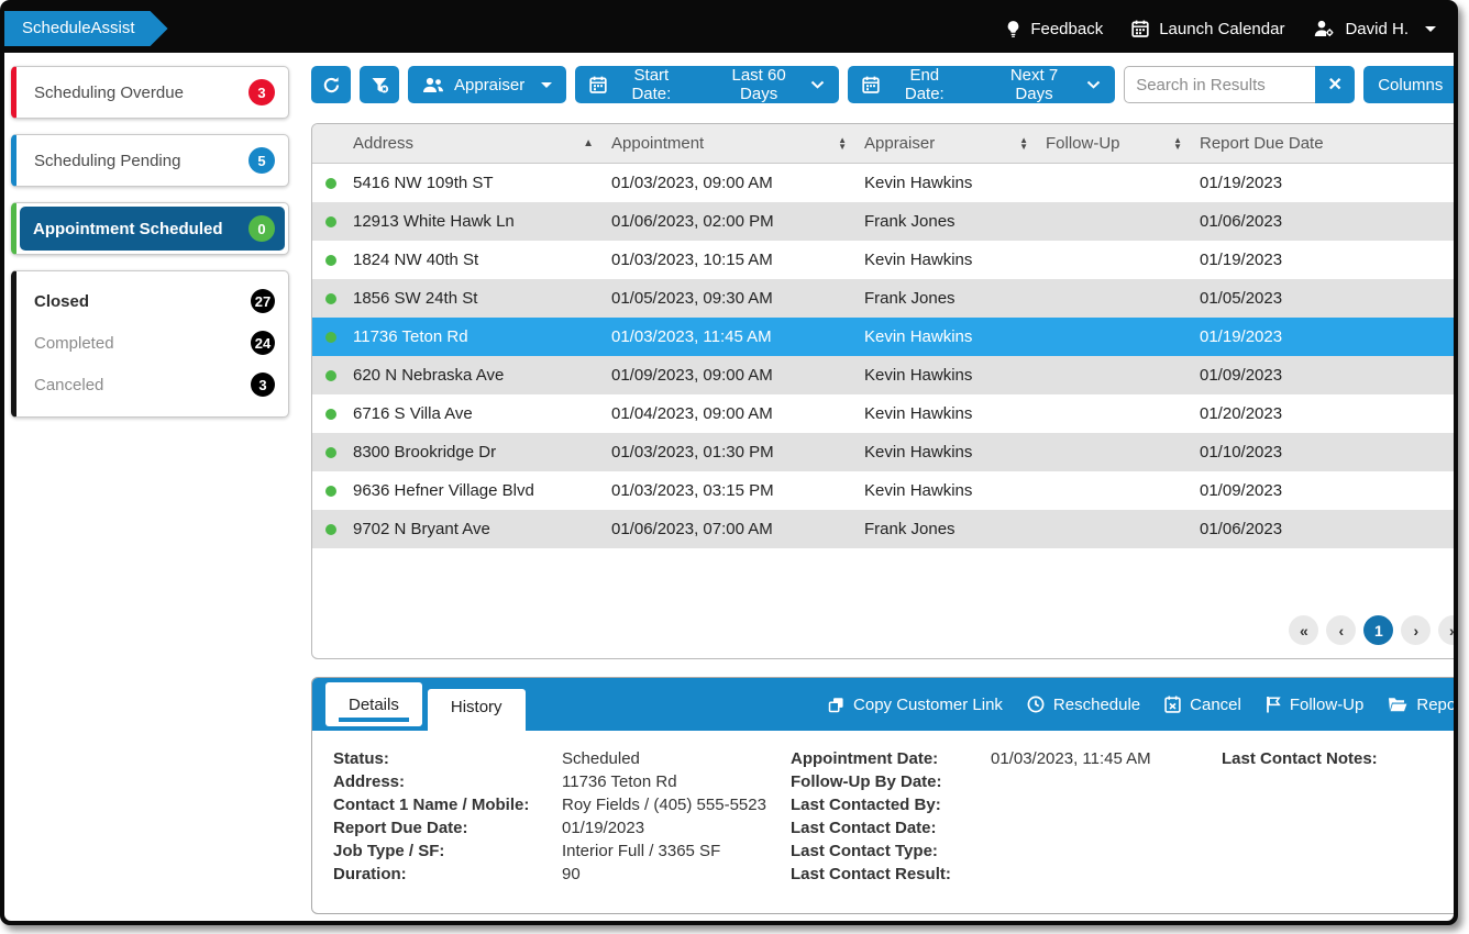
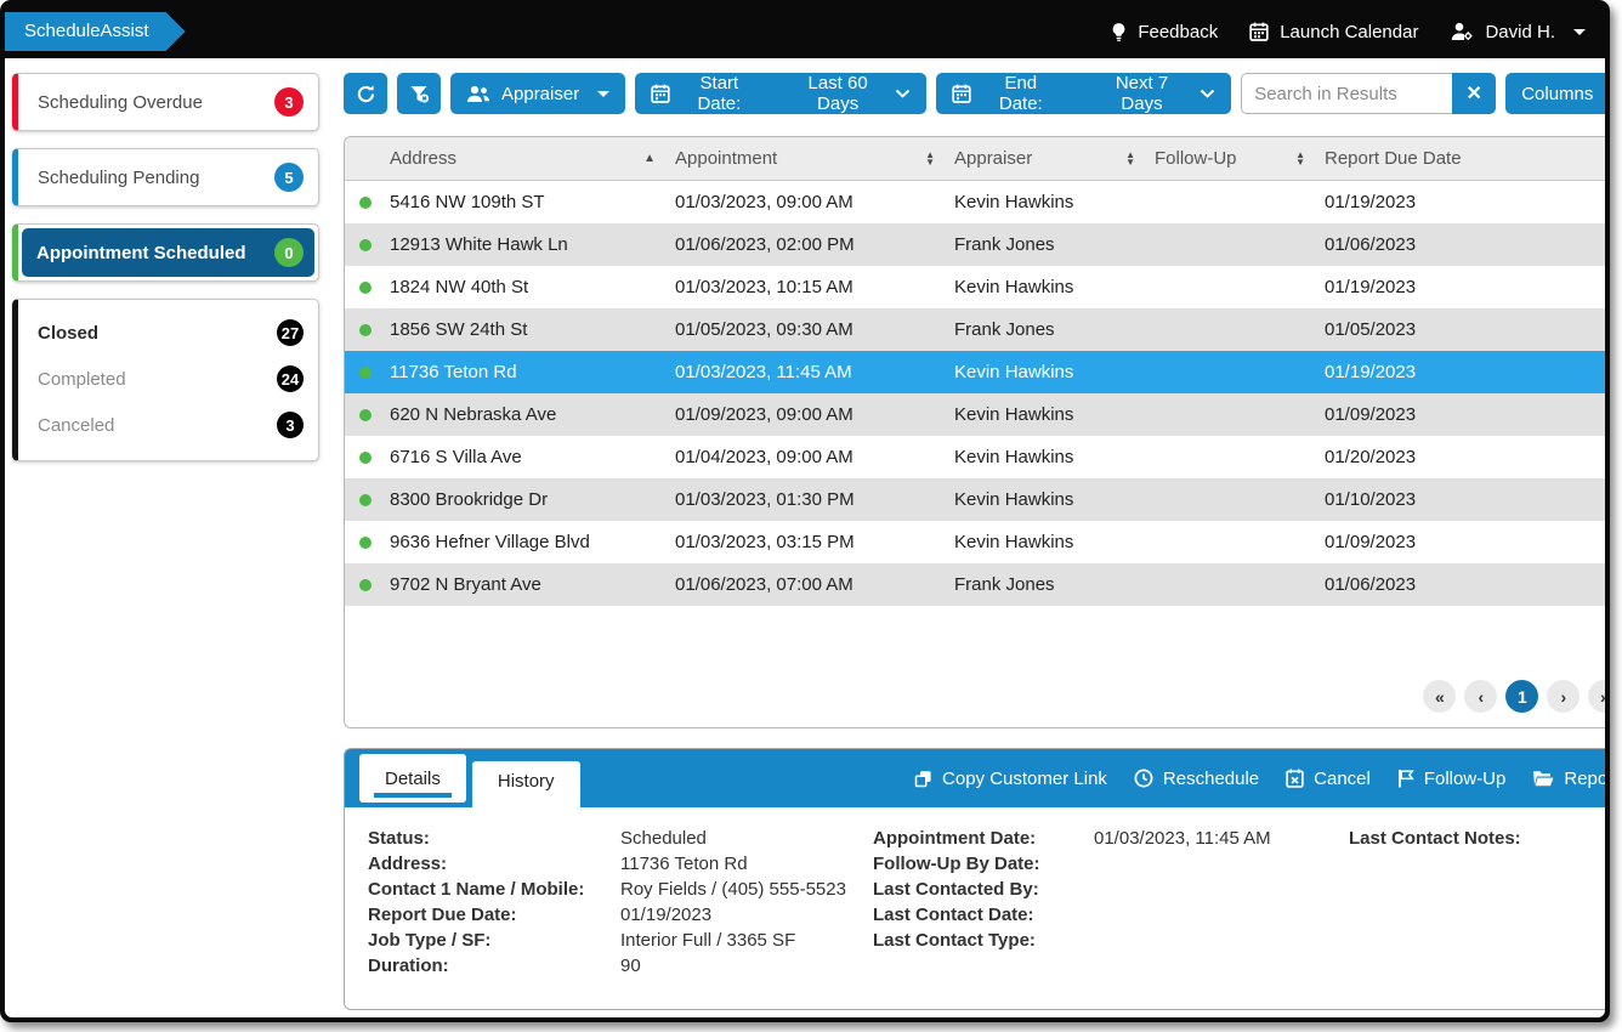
  ScheduleAssist
  Feedback
  Launch Calendar
  David H.
  Scheduling Overdue
  3
  Scheduling Pending
  5
  Appointment Scheduled
  0
  Closed
  27
  Completed
  24
  Canceled
  3
  Appraiser
  Start Date:
  Last 60 Days
  End Date:
  Next 7 Days
  Search in Results
  ✕
  Columns
  Address
  ▲
  Appointment
  ▲
  ▼
  Appraiser
  ▲
  ▼
  Follow-Up
  ▲
  ▼
  Report Due Date
  5416 NW 109th ST
  01/03/2023, 09:00 AM
  Kevin Hawkins
  01/19/2023
  12913 White Hawk Ln
  01/06/2023, 02:00 PM
  Frank Jones
  01/06/2023
  1824 NW 40th St
  01/03/2023, 10:15 AM
  Kevin Hawkins
  01/19/2023
  1856 SW 24th St
  01/05/2023, 09:30 AM
  Frank Jones
  01/05/2023
  11736 Teton Rd
  01/03/2023, 11:45 AM
  Kevin Hawkins
  01/19/2023
  620 N Nebraska Ave
  01/09/2023, 09:00 AM
  Kevin Hawkins
  01/09/2023
  6716 S Villa Ave
  01/04/2023, 09:00 AM
  Kevin Hawkins
  01/20/2023
  8300 Brookridge Dr
  01/03/2023, 01:30 PM
  Kevin Hawkins
  01/10/2023
  9636 Hefner Village Blvd
  01/03/2023, 03:15 PM
  Kevin Hawkins
  01/09/2023
  9702 N Bryant Ave
  01/06/2023, 07:00 AM
  Frank Jones
  01/06/2023
  «
  ‹
  1
  ›
  »
  Details
  History
  Copy Customer Link
  Reschedule
  Cancel
  Follow-Up
  Status:
  Scheduled
  Address:
  11736 Teton Rd
  Contact 1 Name / Mobile:
  Roy Fields / (405) 555-5523
  Report Due Date:
  01/19/2023
  Job Type / SF:
  Interior Full / 3365 SF
  Duration:
  90
  Appointment Date:
  01/03/2023, 11:45 AM
  Follow-Up By Date:
  Last Contacted By:
  Last Contact Date:
  Last Contact Type:
- Last Contact Result:
  Last Contact Notes:
